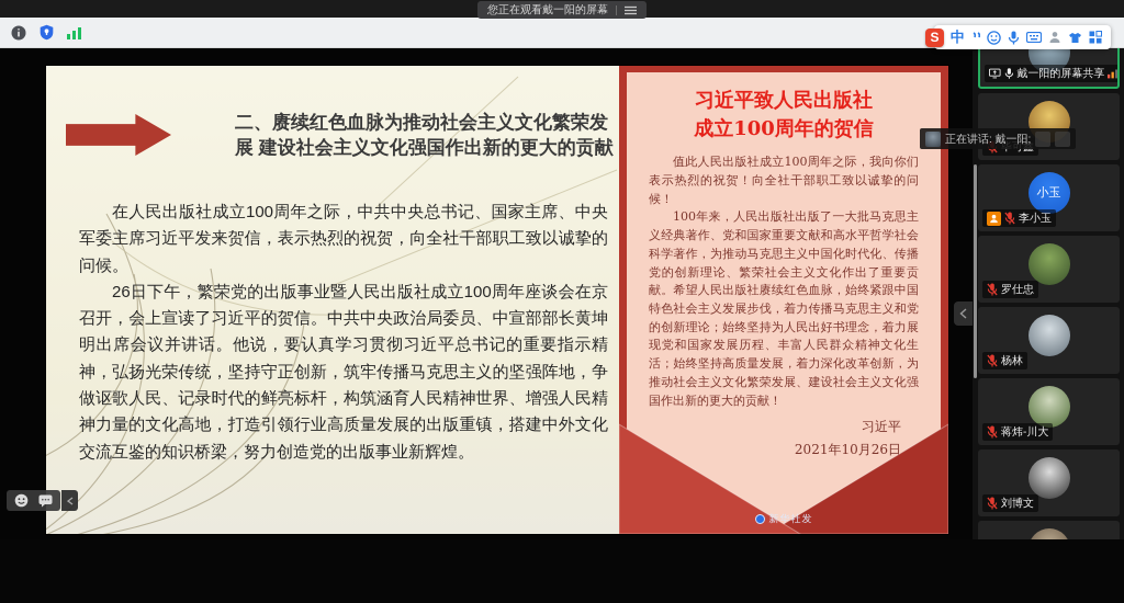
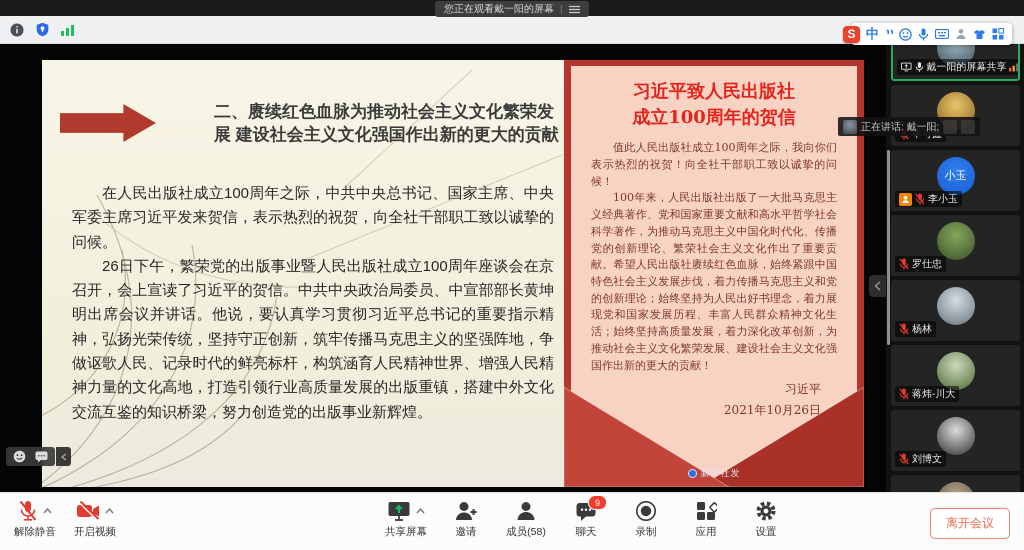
  您正在观看戴一阳的屏幕
  S
  中
  二、赓续红色血脉为推动社会主义文化繁荣发展 建设社会主义文化强国作出新的更大的贡献
  在人民出版社成立100周年之际，中共中央总书记、国家主席、中央军委主席习近平发来贺信，表示热烈的祝贺，向全社干部职工致以诚挚的问候。
  26日下午，繁荣党的出版事业暨人民出版社成立100周年座谈会在京召开，会上宣读了习近平的贺信。中共中央政治局委员、中宣部部长黄坤明出席会议并讲话。他说，要认真学习贯彻习近平总书记的重要指示精神，弘扬光荣传统，坚持守正创新，筑牢传播马克思主义的坚强阵地，争做讴歌人民、记录时代的鲜亮标杆，构筑涵育人民精神世界、增强人民精神力量的文化高地，打造引领行业高质量发展的出版重镇，搭建中外文化交流互鉴的知识桥梁，努力创造党的出版事业新辉煌。
  习近平致人民出版社
  成立100周年的贺信
  值此人民出版社成立100周年之际，我向你们表示热烈的祝贺！向全社干部职工致以诚挚的问候！
  100年来，人民出版社出版了一大批马克思主义经典著作、党和国家重要文献和高水平哲学社会科学著作，为推动马克思主义中国化时代化、传播党的创新理论、繁荣社会主义文化作出了重要贡献。希望人民出版社赓续红色血脉，始终紧跟中国特色社会主义发展步伐，着力传播马克思主义和党的创新理论；始终坚持为人民出好书理念，着力展现党和国家发展历程、丰富人民群众精神文化生活；始终坚持高质量发展，着力深化改革创新，为推动社会主义文化繁荣发展、建设社会主义文化强国作出新的更大的贡献！
  习近平
  2021年10月26日
  新华社发
  正在讲话: 戴一阳;
  戴一阳的屏幕共享
  毕可鑫
  小玉
  李小玉
  罗仕忠
  杨林
  蒋炜-川大
  刘博文
+ 解除静音
+ 开启视频
+ 共享屏幕
+ 邀请
+ 成员(58)
+ 9
+ 聊天
+ 录制
+ 应用
+ 设置
+ 离开会议
